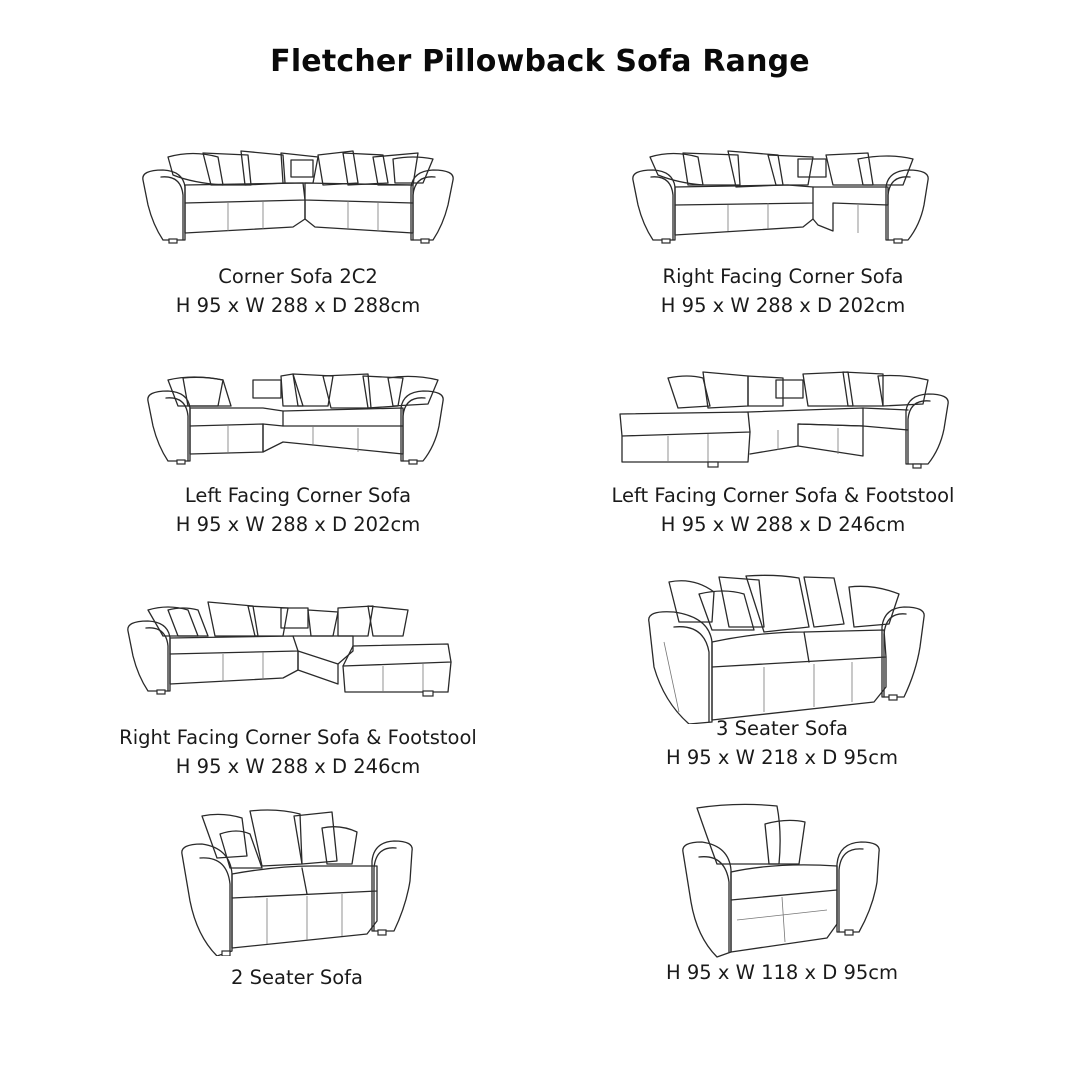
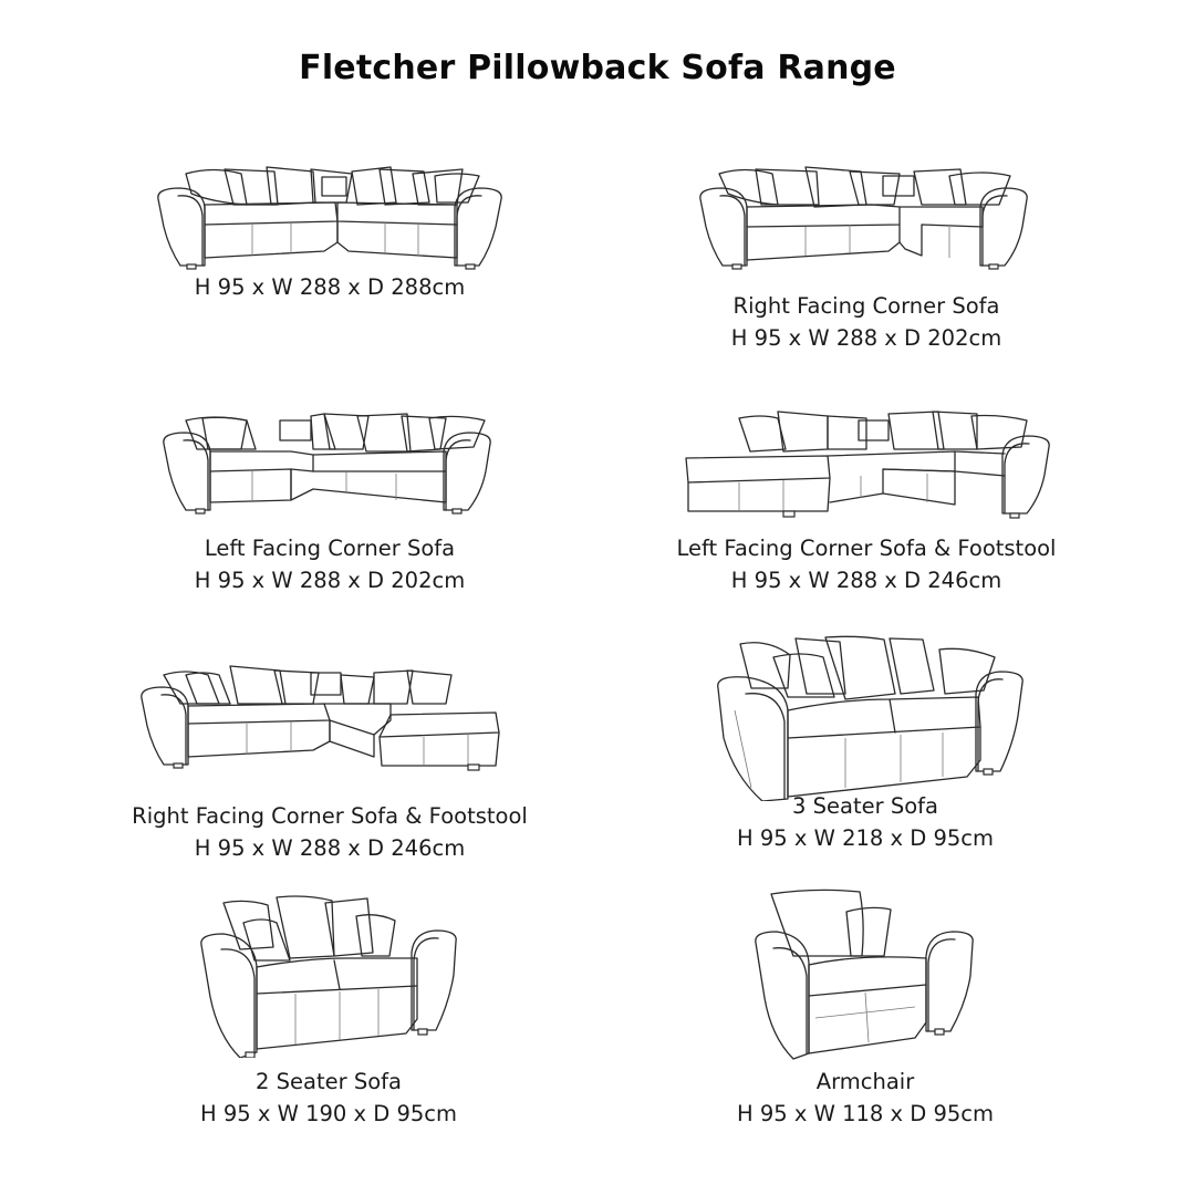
  Fletcher Pillowback Sofa Range
- Corner Sofa 2C2
  H 95 x W 288 x D 288cm
  Right Facing Corner Sofa
  H 95 x W 288 x D 202cm
  Left Facing Corner Sofa
  H 95 x W 288 x D 202cm
  Left Facing Corner Sofa & Footstool
  H 95 x W 288 x D 246cm
  Right Facing Corner Sofa & Footstool
  H 95 x W 288 x D 246cm
  3 Seater Sofa
  H 95 x W 218 x D 95cm
  2 Seater Sofa
+ H 95 x W 190 x D 95cm
+ Armchair
  H 95 x W 118 x D 95cm
